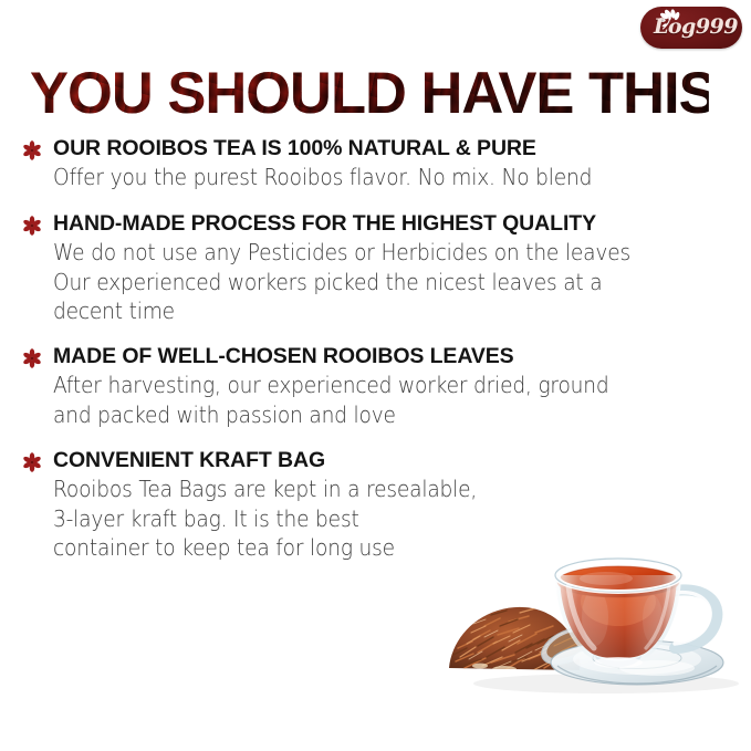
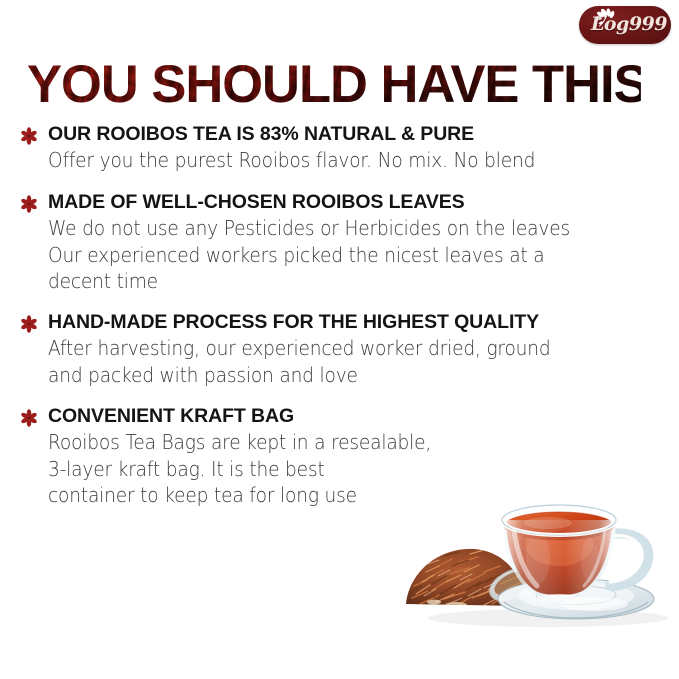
  Log999
  YOU SHOULD HAVE THIS!
- OUR ROOIBOS TEA IS 100% NATURAL & PURE
+ OUR ROOIBOS TEA IS 83% NATURAL & PURE
  Offer you the purest Rooibos flavor. No mix. No blend
- HAND-MADE PROCESS FOR THE HIGHEST QUALITY
+ MADE OF WELL-CHOSEN ROOIBOS LEAVES
  We do not use any Pesticides or Herbicides on the leaves
  Our experienced workers picked the nicest leaves at a
  decent time
- MADE OF WELL-CHOSEN ROOIBOS LEAVES
+ HAND-MADE PROCESS FOR THE HIGHEST QUALITY
  After harvesting, our experienced worker dried, ground
  and packed with passion and love
  CONVENIENT KRAFT BAG
  Rooibos Tea Bags are kept in a resealable,
  3-layer kraft bag. It is the best
  container to keep tea for long use
